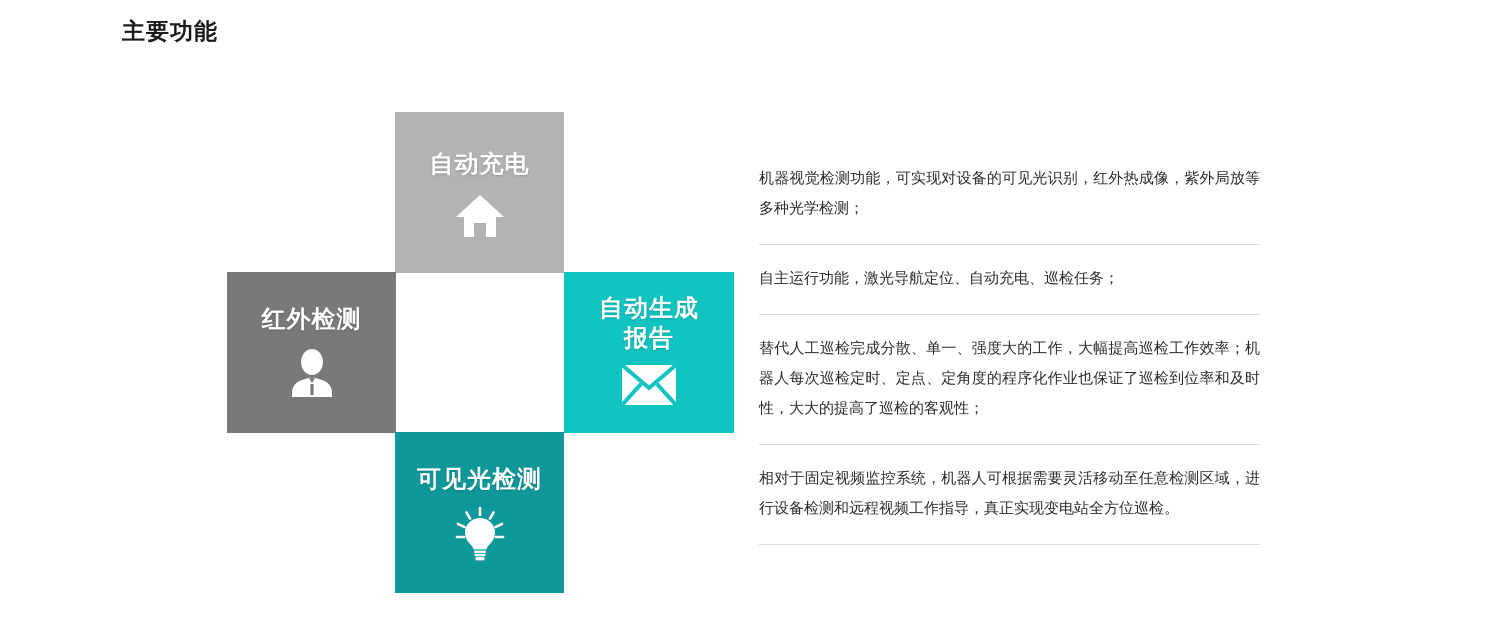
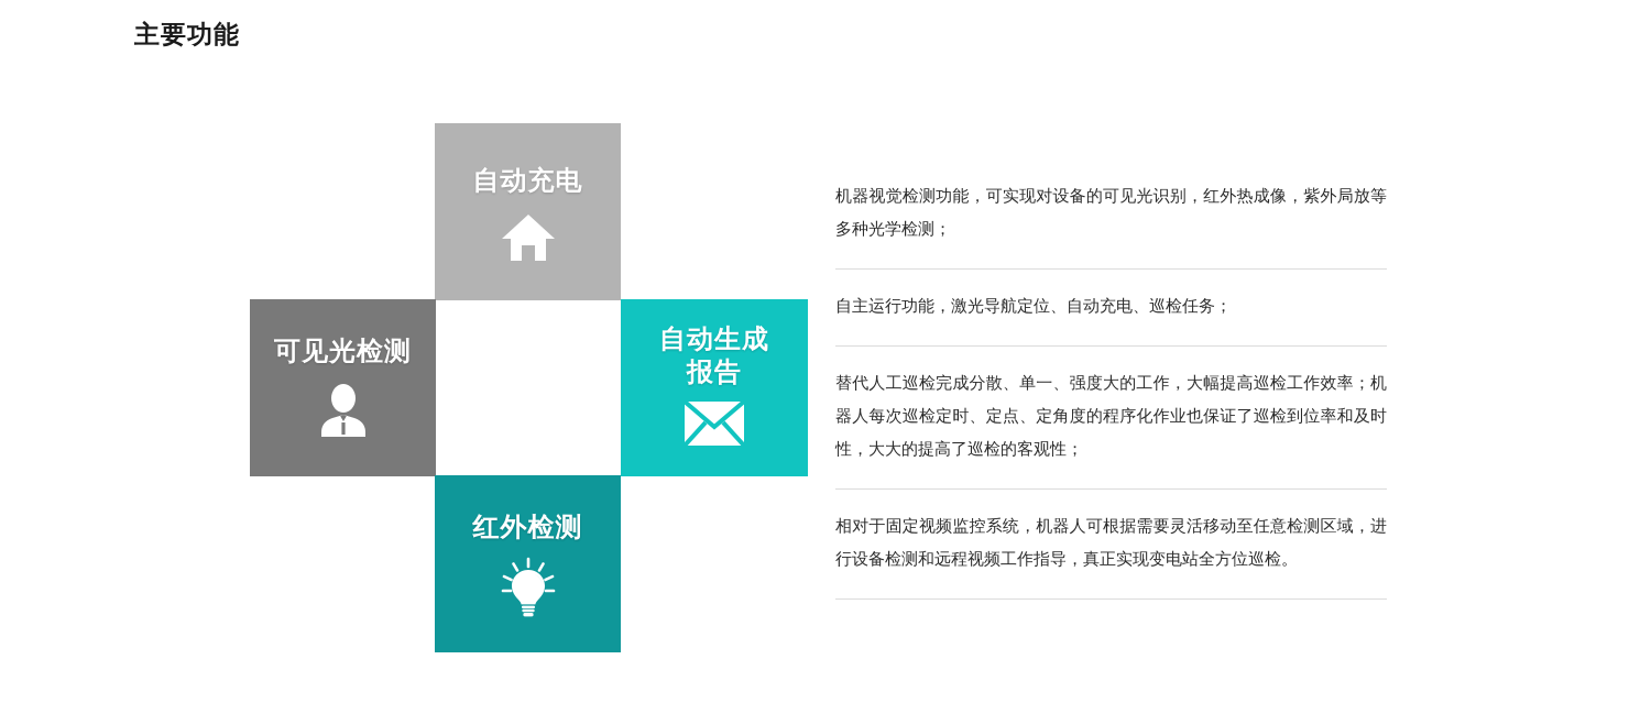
  主要功能
  自动充电
- 红外检测
+ 可见光检测
  自动生成
  报告
- 可见光检测
+ 红外检测
  机器视觉检测功能，可实现对设备的可见光识别，红外热成像，紫外局放等多种光学检测；
  自主运行功能，激光导航定位、自动充电、巡检任务；
  替代人工巡检完成分散、单一、强度大的工作，大幅提高巡检工作效率；机器人每次巡检定时、定点、定角度的程序化作业也保证了巡检到位率和及时性，大大的提高了巡检的客观性；
  相对于固定视频监控系统，机器人可根据需要灵活移动至任意检测区域，进行设备检测和远程视频工作指导，真正实现变电站全方位巡检。
